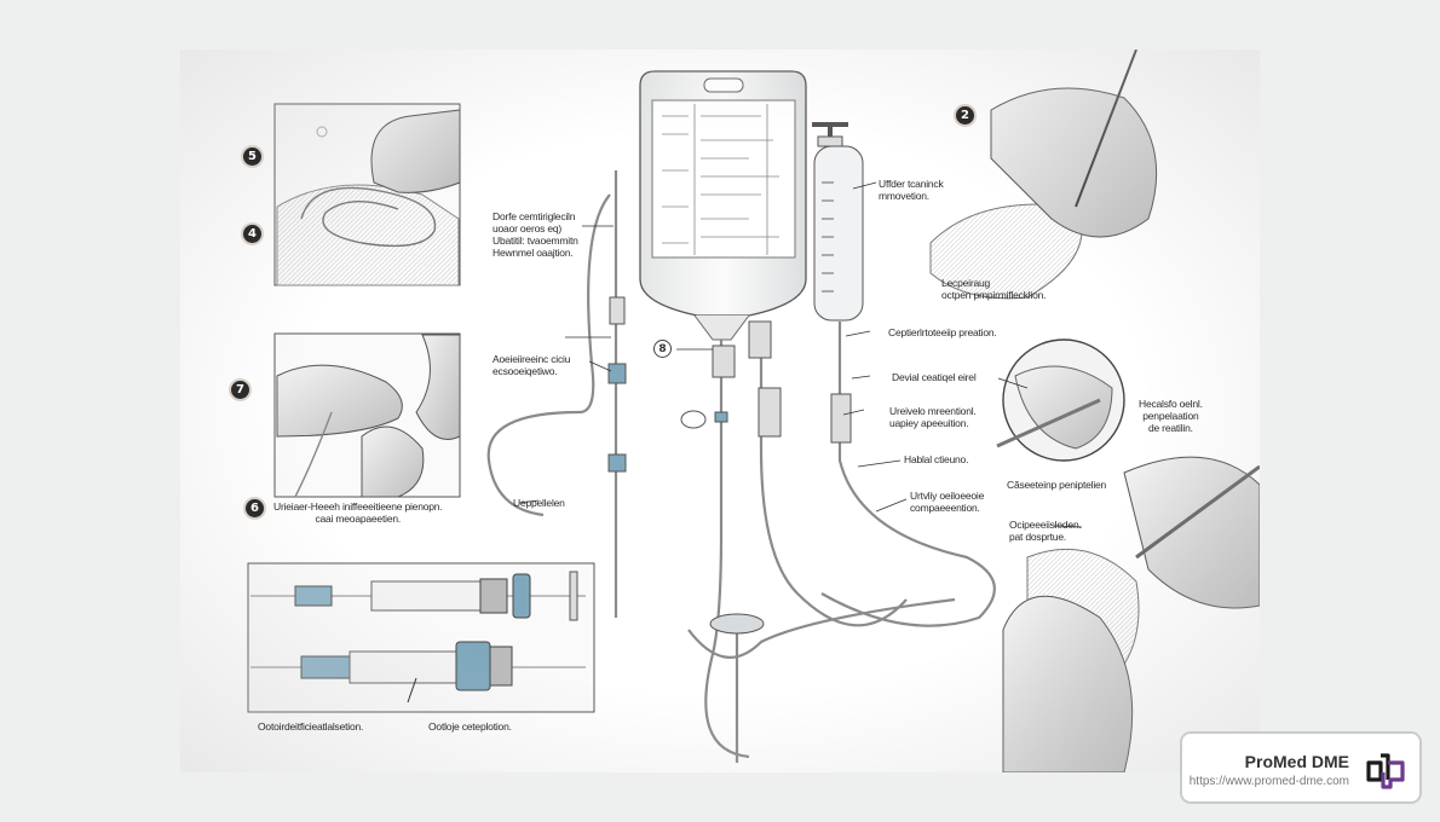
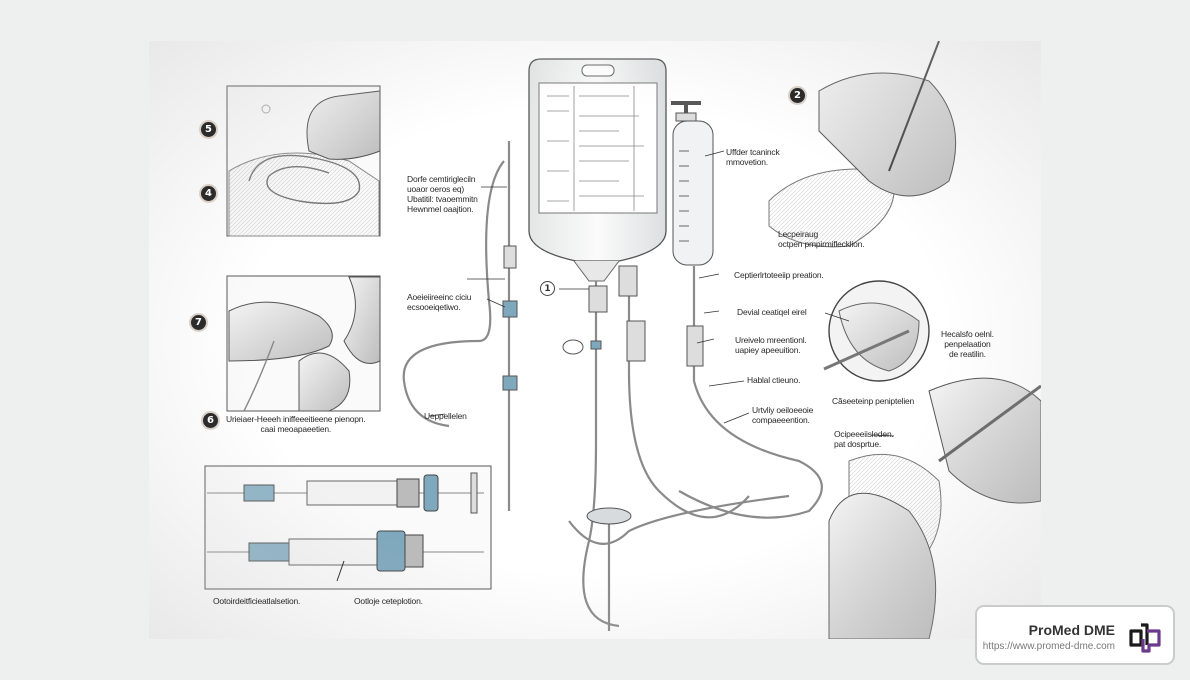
  5
  4
  7
  6
  2
- 8
+ 1
  Dorfe cemtirigleciln
  uoaor oeros eq)
  Ubatitil: tvaoemmitn
  Hewnmel oaajtion.
  Uffder tcaninck
  mmovetion.
  Lecpeiraug
  octpen pmpirmiflecklion.
  Ceptierlrtoteeiip preation.
  Devial ceatiqel eirel
  Ureivelo mreentionl.
  uapiey apeeuition.
  Hablal ctieuno.
  Urtvliy oeiloeeoie
  compaeeention.
  Hecalsfo oelnl.
  penpelaation
  de reatilin.
  Căseeteinp peniptelien
  Ocipeeeiisleden.
  pat dosprtue.
  Aoeieiireeinc ciciu
  ecsooeiqetiwo.
  Ueppellelen
  Urieiaer-Heeeh iniffeeeitieene pienopn.
  caai meoapaeetien.
  Ootoirdeitficieatlalsetion.
  Ootloje ceteplotion.
  ProMed DME
  https://www.promed-dme.com
